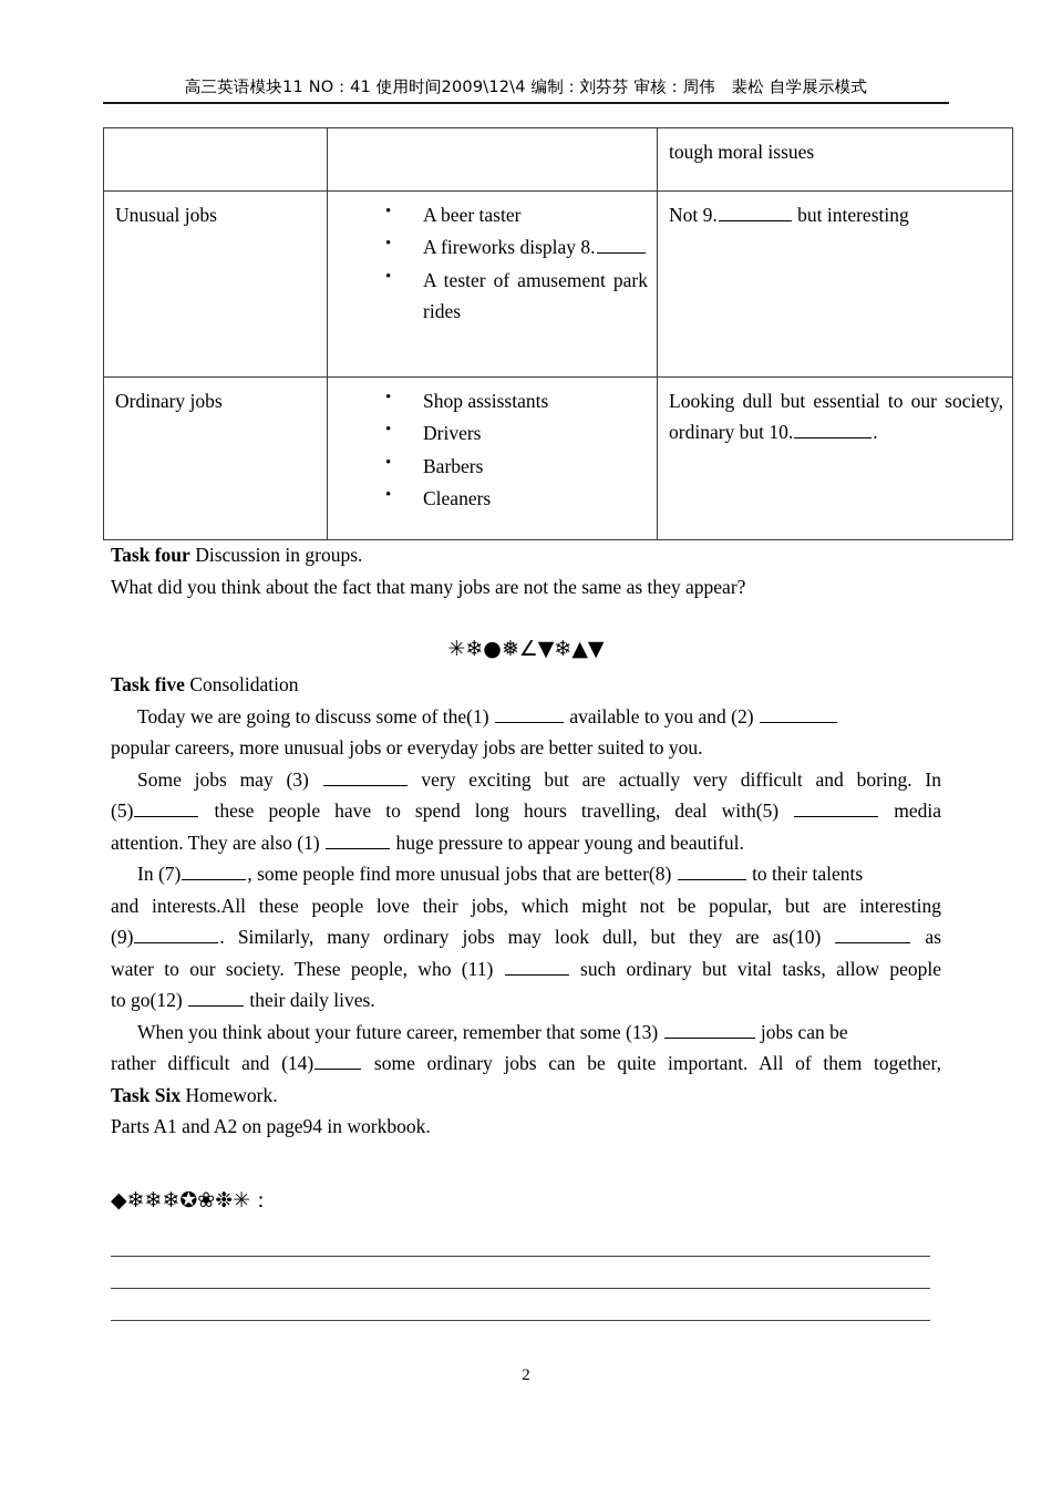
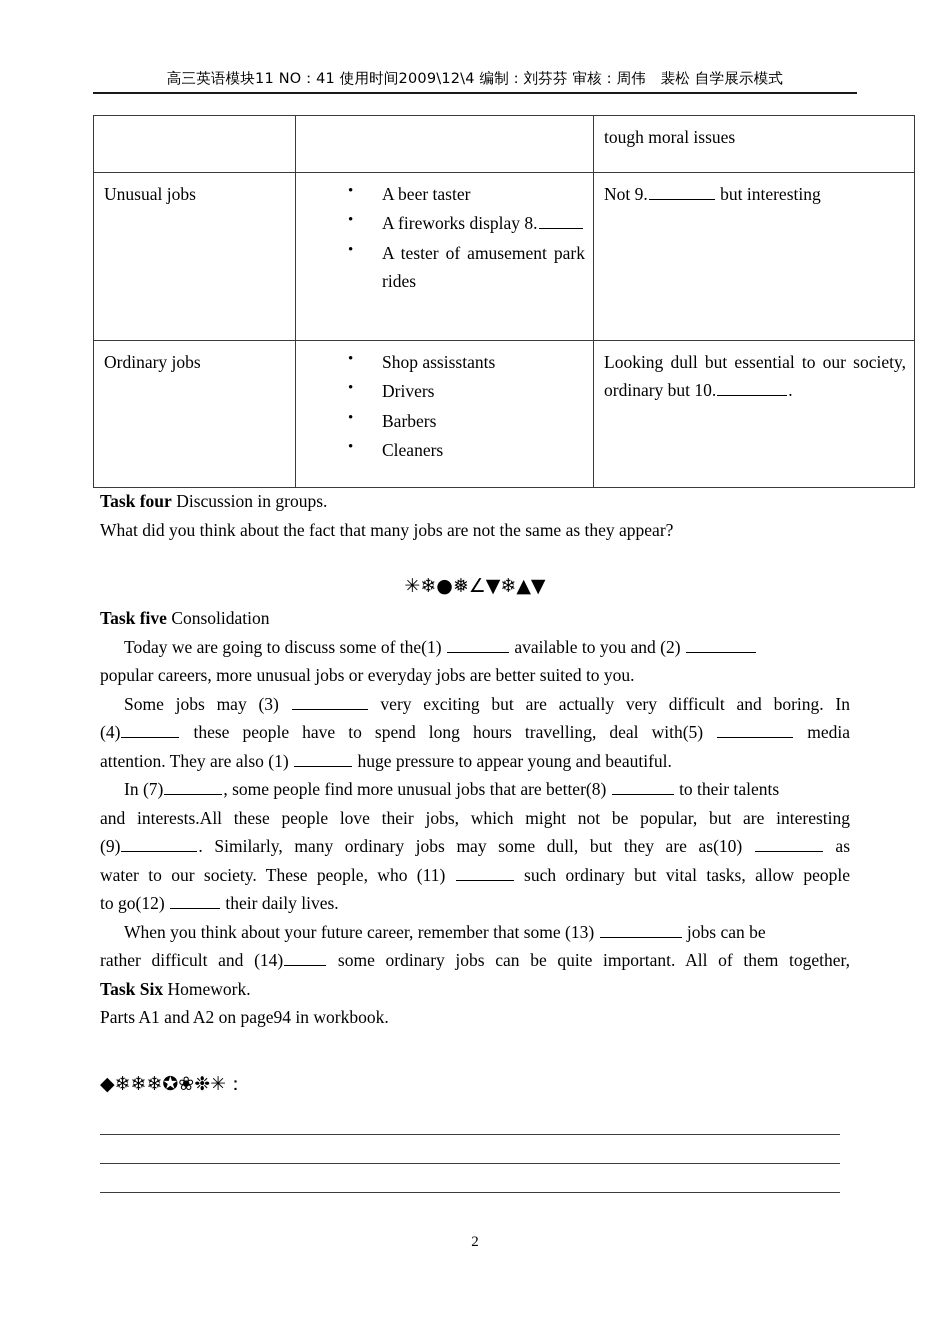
  高三英语模块11 NO：41 使用时间2009\12\4 编制：刘芬芬 审核：周伟 裴松 自学展示模式
  		tough moral issues
  Unusual jobs	A beer taster A fireworks display 8. A tester of amusement park rides	Not 9. but interesting
  Ordinary jobs	Shop assisstants Drivers Barbers Cleaners	Looking dull but essential to our society, ordinary but 10. .
  Task four Discussion in groups.
  What did you think about the fact that many jobs are not the same as they appear?
  ✳❄●❅∠▼❄▲▼
  Task five Consolidation
  Today we are going to discuss some of the(1) available to you and (2)
  popular careers, more unusual jobs or everyday jobs are better suited to you.
  Some jobs may (3) very exciting but are actually very difficult and boring. In
- (5) these people have to spend long hours travelling, deal with(5) media
+ (4) these people have to spend long hours travelling, deal with(5) media
  attention. They are also (1) huge pressure to appear young and beautiful.
  In (7) , some people find more unusual jobs that are better(8) to their talents
  and interests.All these people love their jobs, which might not be popular, but are interesting
- (9) . Similarly, many ordinary jobs may look dull, but they are as(10) as
+ (9) . Similarly, many ordinary jobs may some dull, but they are as(10) as
  water to our society. These people, who (11) such ordinary but vital tasks, allow people
  to go(12) their daily lives.
  When you think about your future career, remember that some (13) jobs can be
  rather difficult and (14) some ordinary jobs can be quite important. All of them together,
  Task Six Homework.
  Parts A1 and A2 on page94 in workbook.
  ◆❄❄❄✪❀❉✳：
  2
